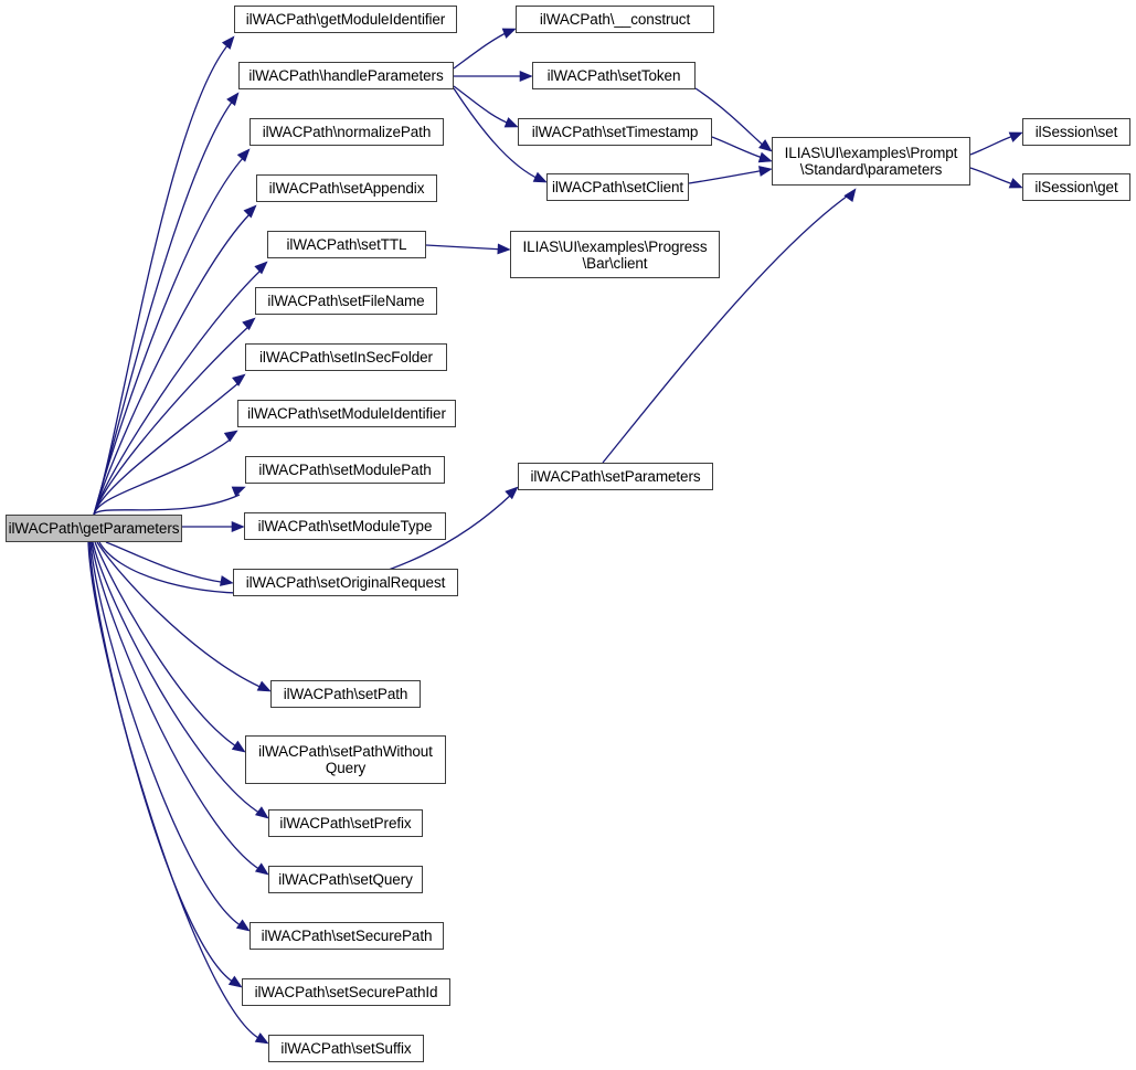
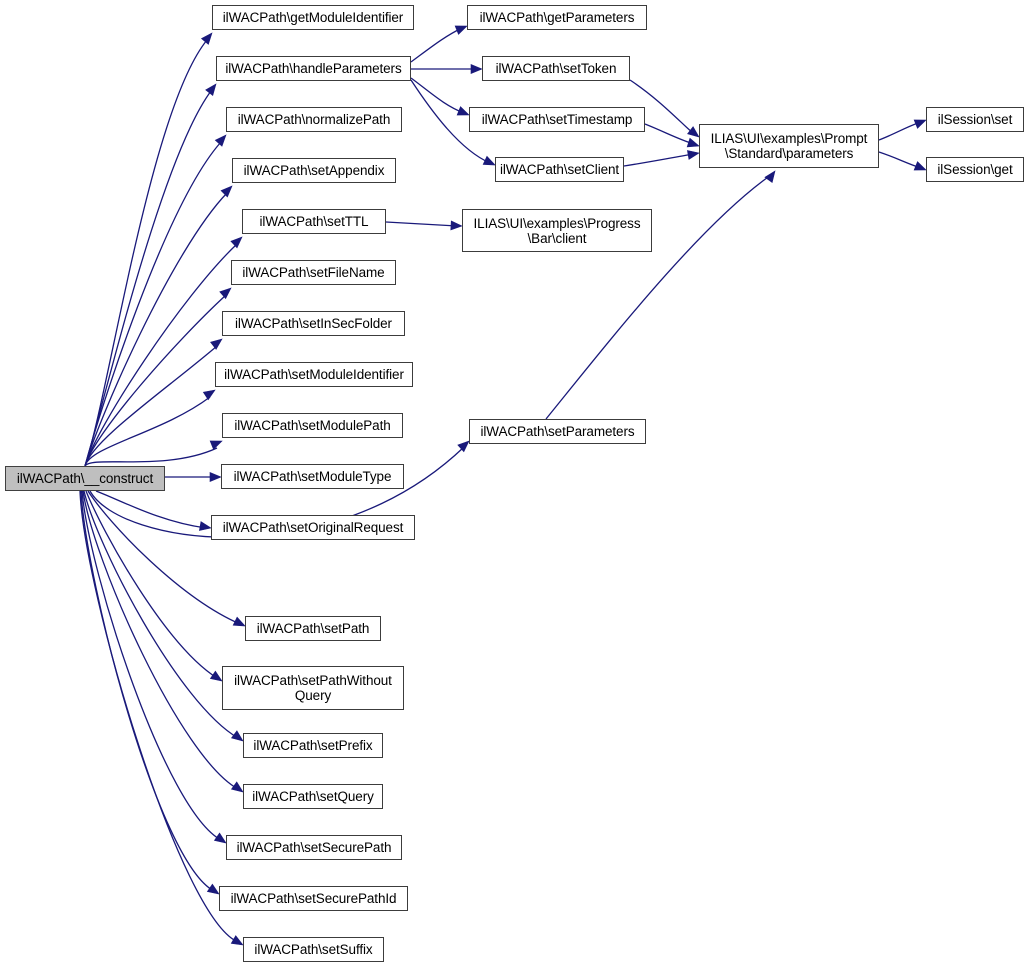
- ilWACPath\getParameters
+ ilWACPath\__construct
  ilWACPath\getModuleIdentifier
  ilWACPath\handleParameters
  ilWACPath\normalizePath
  ilWACPath\setAppendix
  ilWACPath\setTTL
  ilWACPath\setFileName
  ilWACPath\setInSecFolder
  ilWACPath\setModuleIdentifier
  ilWACPath\setModulePath
  ilWACPath\setModuleType
  ilWACPath\setOriginalRequest
  ilWACPath\setPath
  ilWACPath\setPathWithout
  Query
  ilWACPath\setPrefix
  ilWACPath\setQuery
  ilWACPath\setSecurePath
  ilWACPath\setSecurePathId
  ilWACPath\setSuffix
- ilWACPath\__construct
+ ilWACPath\getParameters
  ilWACPath\setToken
  ilWACPath\setTimestamp
  ilWACPath\setClient
  ILIAS\UI\examples\Progress
  \Bar\client
  ilWACPath\setParameters
  ILIAS\UI\examples\Prompt
  \Standard\parameters
  ilSession\set
  ilSession\get
